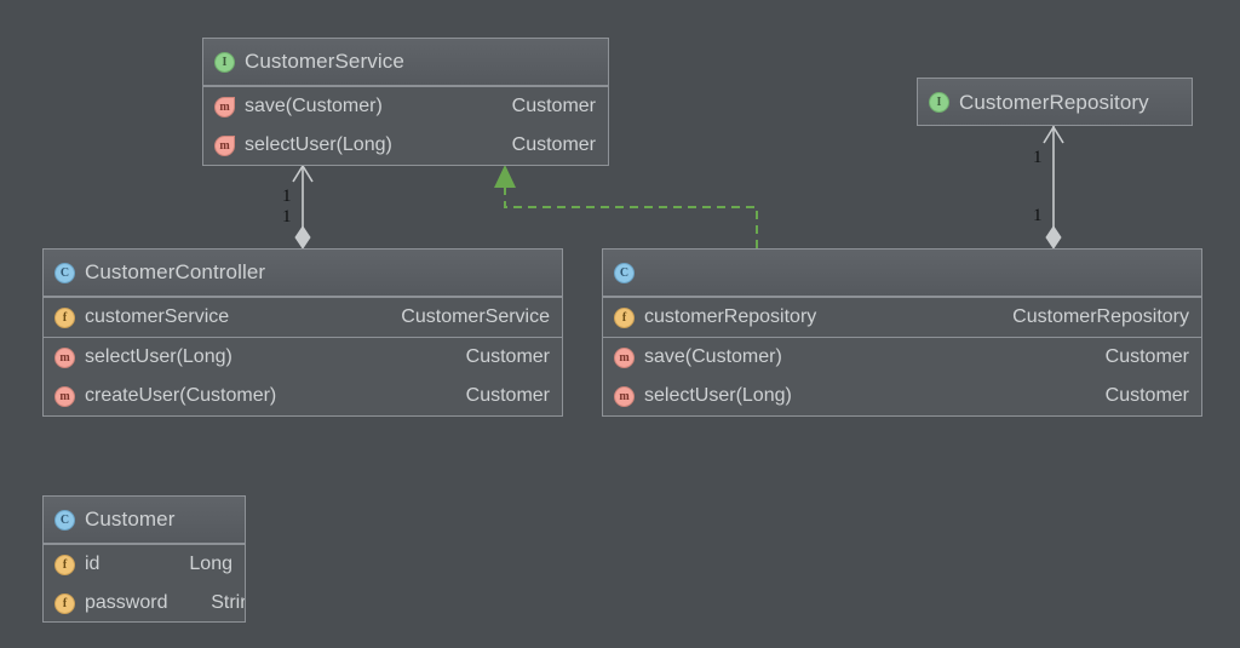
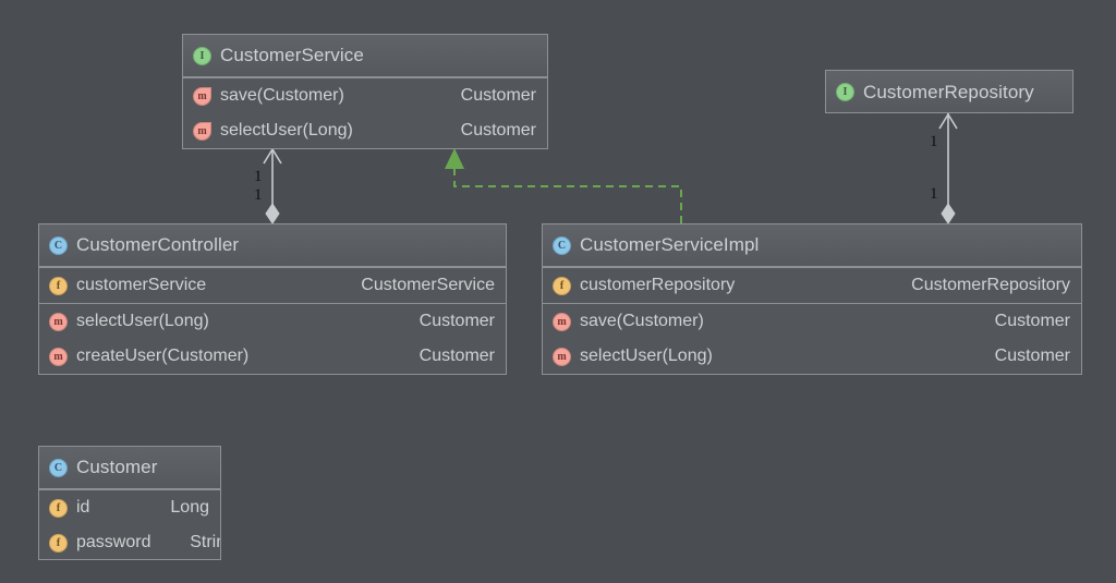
  1
  1
  1
  1
  I
  CustomerService
  m
  save(Customer)
  Customer
  m
  selectUser(Long)
  Customer
  I
  CustomerRepository
  C
  CustomerController
  f
  customerService
  CustomerService
  m
  selectUser(Long)
  Customer
  m
  createUser(Customer)
  Customer
  C
+ CustomerServiceImpl
  f
  customerRepository
  CustomerRepository
  m
  save(Customer)
  Customer
  m
  selectUser(Long)
  Customer
  C
  Customer
  f
  id
  Long
  f
  password
